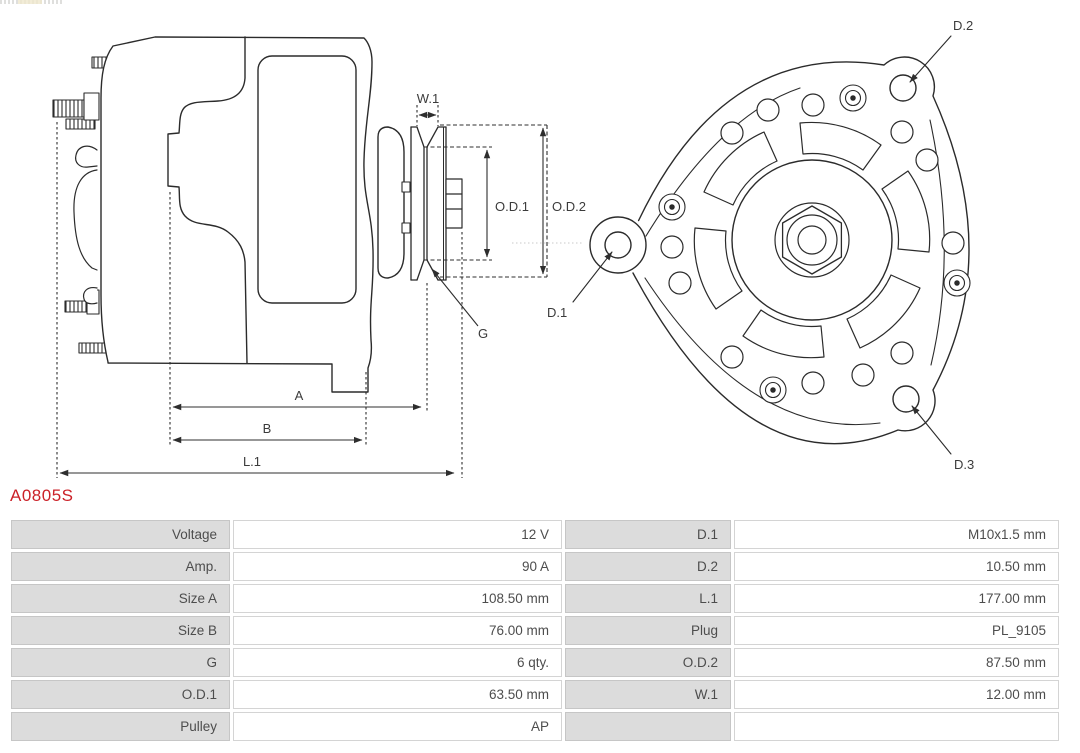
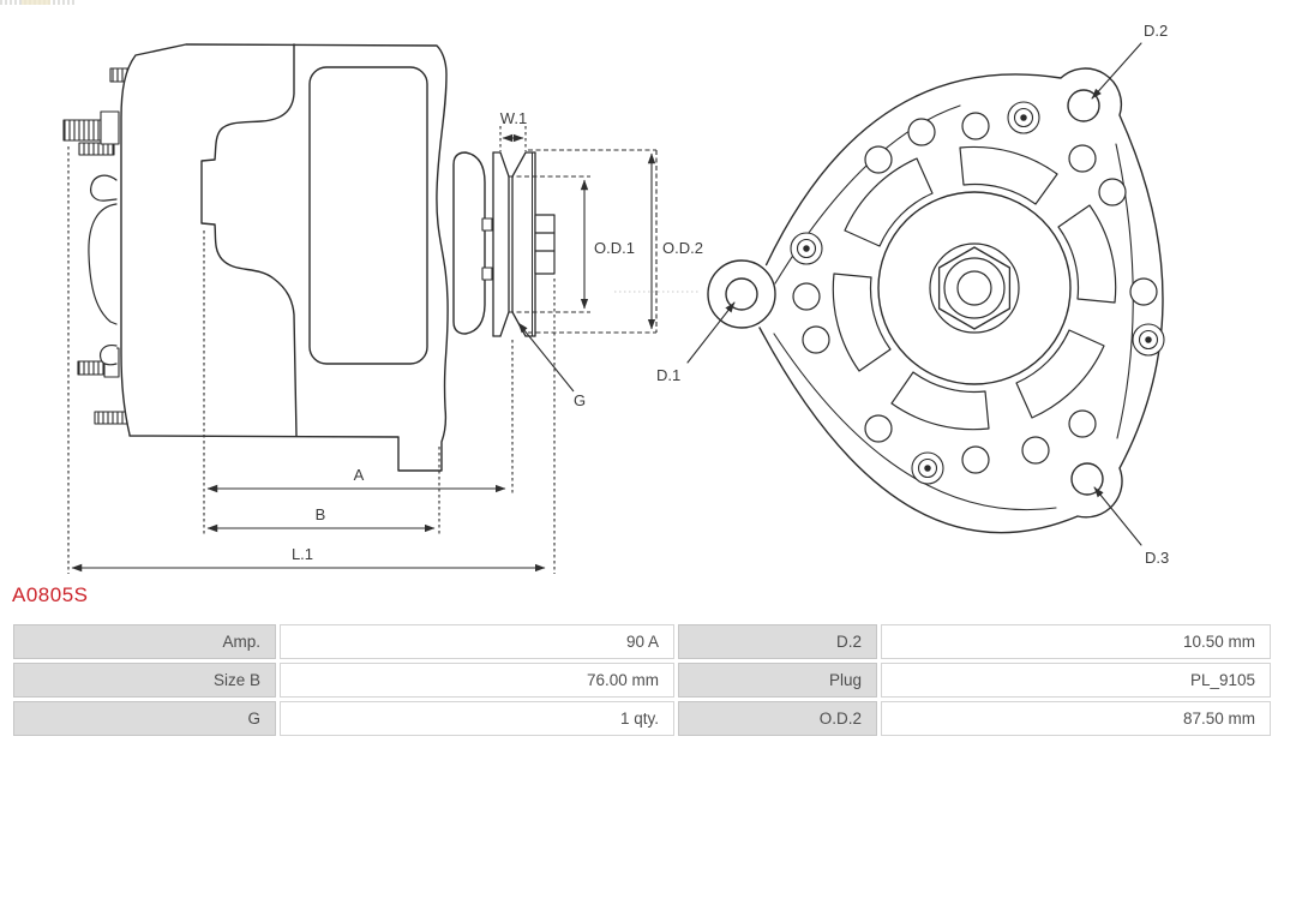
  W.1
  O.D.1
  O.D.2
  G
  A
  B
  L.1
  D.1
  D.2
  D.3
  A0805S
- Voltage	12 V	D.1	M10x1.5 mm
  Amp.	90 A	D.2	10.50 mm
- Size A	108.50 mm	L.1	177.00 mm
  Size B	76.00 mm	Plug	PL_9105
- G	6 qty.	O.D.2	87.50 mm
+ G	1 qty.	O.D.2	87.50 mm
- O.D.1	63.50 mm	W.1	12.00 mm
- Pulley	AP
